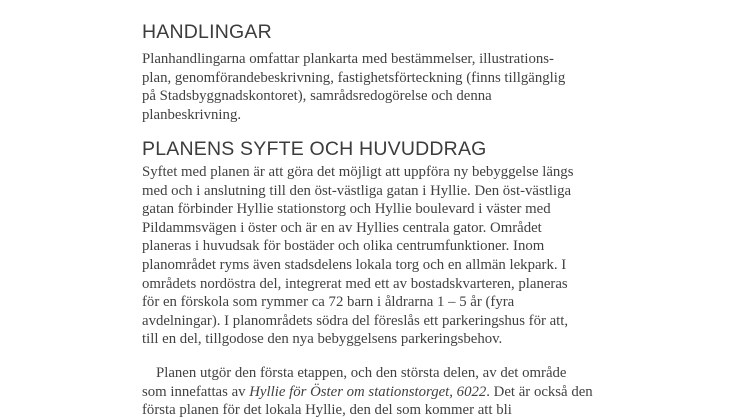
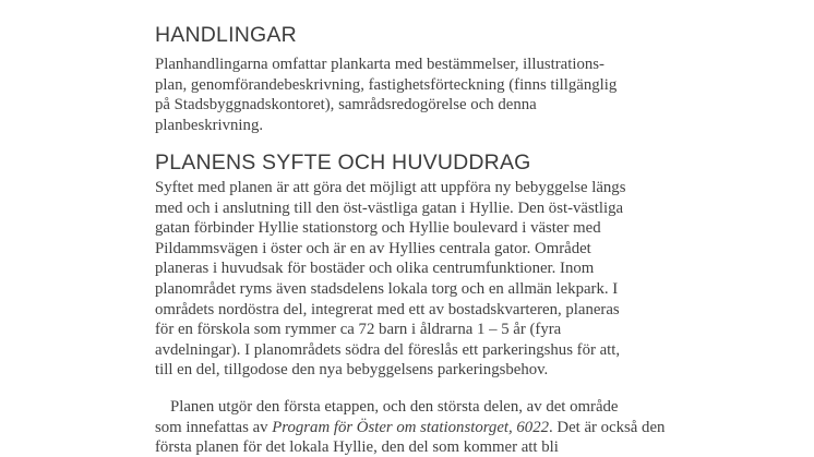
  HANDLINGAR
  Planhandlingarna omfattar plankarta med bestämmelser, illustrations-
  plan, genomförandebeskrivning, fastighetsförteckning (finns tillgänglig
  på Stadsbyggnadskontoret), samrådsredogörelse och denna
  planbeskrivning.
  PLANENS SYFTE OCH HUVUDDRAG
  Syftet med planen är att göra det möjligt att uppföra ny bebyggelse längs
  med och i anslutning till den öst-västliga gatan i Hyllie. Den öst-västliga
  gatan förbinder Hyllie stationstorg och Hyllie boulevard i väster med
  Pildammsvägen i öster och är en av Hyllies centrala gator. Området
  planeras i huvudsak för bostäder och olika centrumfunktioner. Inom
  planområdet ryms även stadsdelens lokala torg och en allmän lekpark. I
  områdets nordöstra del, integrerat med ett av bostadskvarteren, planeras
  för en förskola som rymmer ca 72 barn i åldrarna 1 – 5 år (fyra
  avdelningar). I planområdets södra del föreslås ett parkeringshus för att,
  till en del, tillgodose den nya bebyggelsens parkeringsbehov.
  Planen utgör den första etappen, och den största delen, av det område
- som innefattas av Hyllie för Öster om stationstorget, 6022. Det är också den
+ som innefattas av Program för Öster om stationstorget, 6022. Det är också den
  första planen för det lokala Hyllie, den del som kommer att bli
